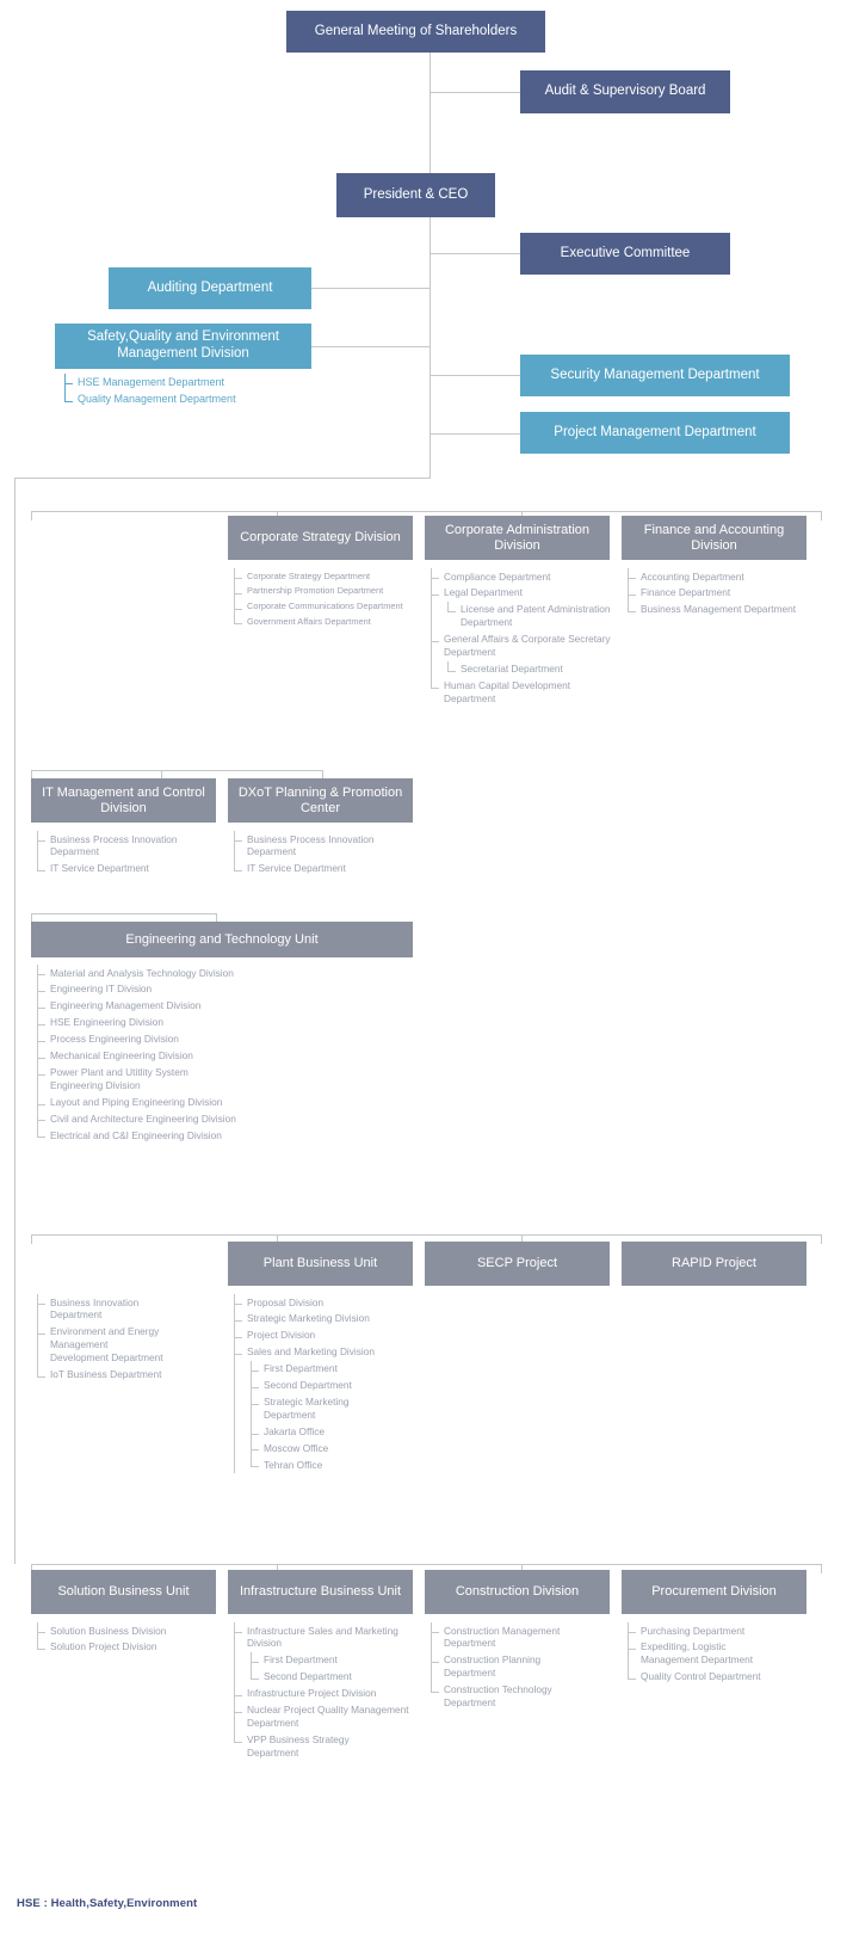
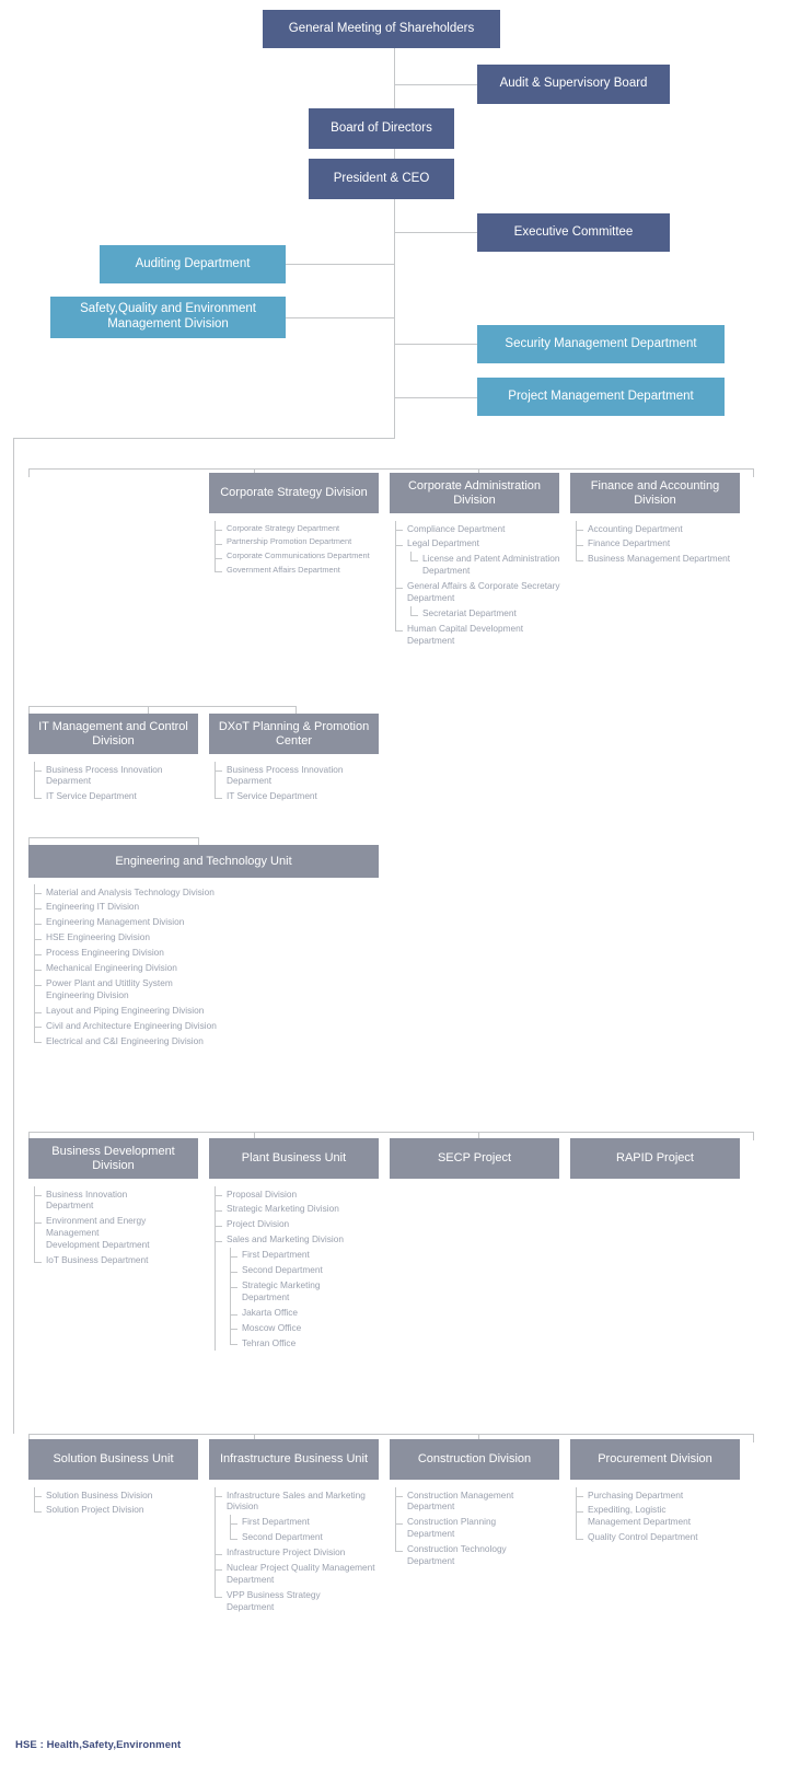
  General Meeting of Shareholders
  Audit & Supervisory Board
+ Board of Directors
  President & CEO
  Executive Committee
  Auditing Department
  Safety,Quality and Environment Management Division
- HSE Management Department
- Quality Management Department
  Security Management Department
  Project Management Department
  Corporate Strategy Division
  Corporate Administration Division
  Finance and Accounting Division
  Corporate Strategy Department
  Partnership Promotion Department
  Corporate Communications Department
  Government Affairs Department
  Compliance Department
  Legal Department
  License and Patent Administration Department
  General Affairs & Corporate Secretary Department
  Secretariat Department
  Human Capital Development Department
  Accounting Department
  Finance Department
  Business Management Department
  IT Management and Control Division
  DXoT Planning & Promotion Center
  Business Process Innovation Deparment
  IT Service Department
  Business Process Innovation Deparment
  IT Service Department
  Engineering and Technology Unit
  Material and Analysis Technology Division
  Engineering IT Division
  Engineering Management Division
  HSE Engineering Division
  Process Engineering Division
  Mechanical Engineering Division
  Power Plant and Utitlity System Engineering Division
  Layout and Piping Engineering Division
  Civil and Architecture Engineering Division
  Electrical and C&I Engineering Division
+ Business Development Division
  Plant Business Unit
  SECP Project
  RAPID Project
  Business Innovation Department
  Environment and Energy Management Development Department
  IoT Business Department
  Proposal Division
  Strategic Marketing Division
  Project Division
  Sales and Marketing Division
  First Department
  Second Department
  Strategic Marketing Department
  Jakarta Office
  Moscow Office
  Tehran Office
  Solution Business Unit
  Infrastructure Business Unit
  Construction Division
  Procurement Division
  Solution Business Division
  Solution Project Division
  Infrastructure Sales and Marketing Division
  First Department
  Second Department
  Infrastructure Project Division
  Nuclear Project Quality Management Department
  VPP Business Strategy Department
  Construction Management Department
  Construction Planning Department
  Construction Technology Department
  Purchasing Department
  Expediting, Logistic Management Department
  Quality Control Department
  HSE : Health,Safety,Environment
